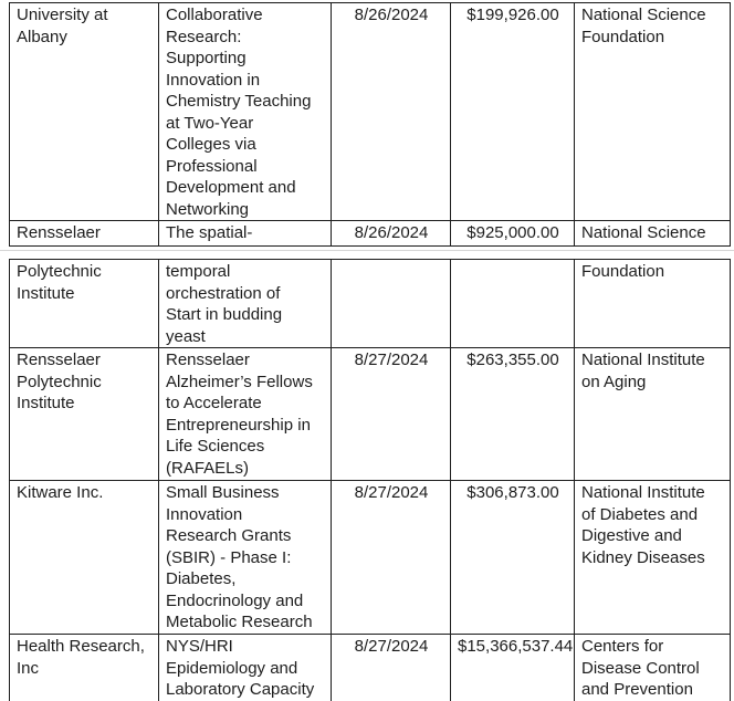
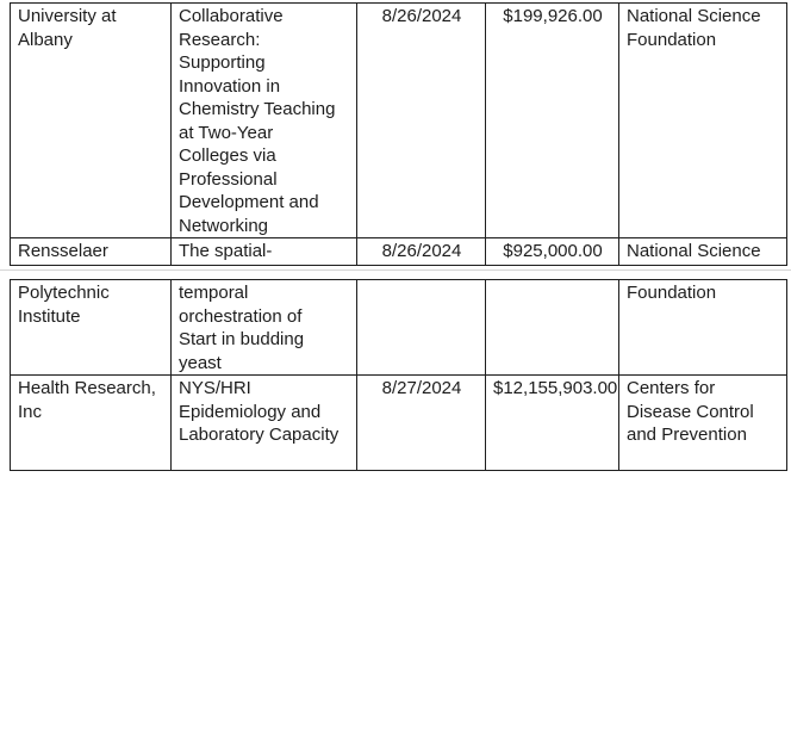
  University at Albany	Collaborative Research: Supporting Innovation in Chemistry Teaching at Two-Year Colleges via Professional Development and Networking	8/26/2024	$199,926.00	National Science Foundation
  Rensselaer	The spatial-	8/26/2024	$925,000.00	National Science
  Polytechnic Institute	temporal orchestration of Start in budding yeast			Foundation
- Rensselaer Polytechnic Institute	Rensselaer Alzheimer’s Fellows to Accelerate Entrepreneurship in Life Sciences (RAFAELs)	8/27/2024	$263,355.00	National Institute on Aging
- Kitware Inc.	Small Business Innovation Research Grants (SBIR) - Phase I: Diabetes, Endocrinology and Metabolic Research	8/27/2024	$306,873.00	National Institute of Diabetes and Digestive and Kidney Diseases
- Health Research, Inc	NYS/HRI Epidemiology and Laboratory Capacity	8/27/2024	$15,366,537.44	Centers for Disease Control and Prevention
+ Health Research, Inc	NYS/HRI Epidemiology and Laboratory Capacity	8/27/2024	$12,155,903.00	Centers for Disease Control and Prevention
